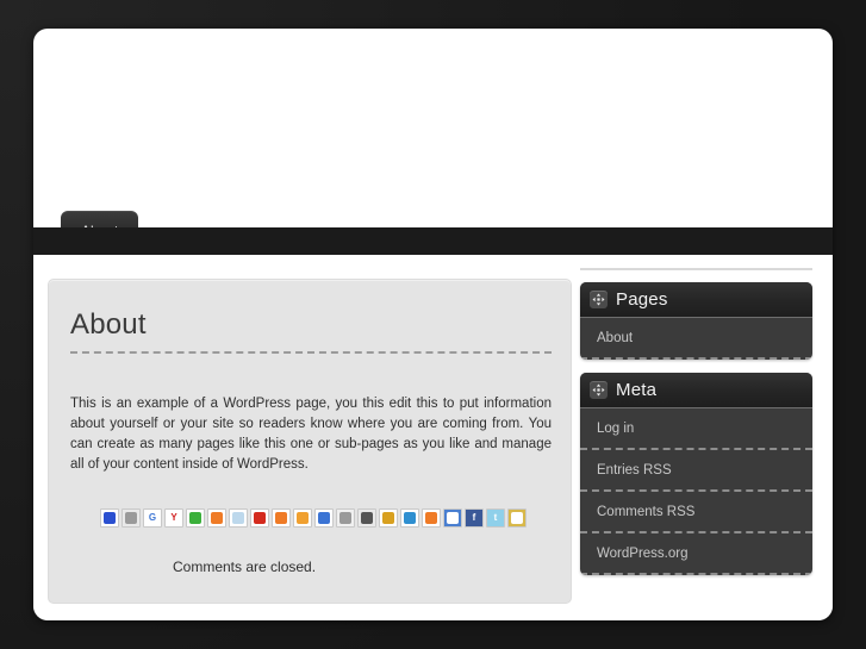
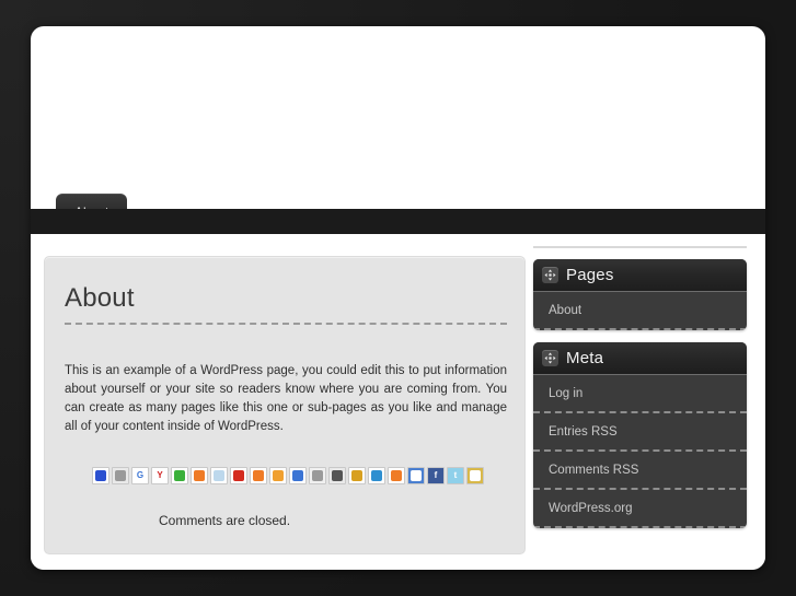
  About
- This is an example of a WordPress page, you this edit this to put information about yourself or your site so readers know where you are coming from. You can create as many pages like this one or sub-pages as you like and manage all of your content inside of WordPress.
+ This is an example of a WordPress page, you could edit this to put information about yourself or your site so readers know where you are coming from. You can create as many pages like this one or sub-pages as you like and manage all of your content inside of WordPress.
  G
  Y
  f
  t
  Comments are closed.
  Pages
  About
  Meta
  Log in
  Entries RSS
  Comments RSS
  WordPress.org
